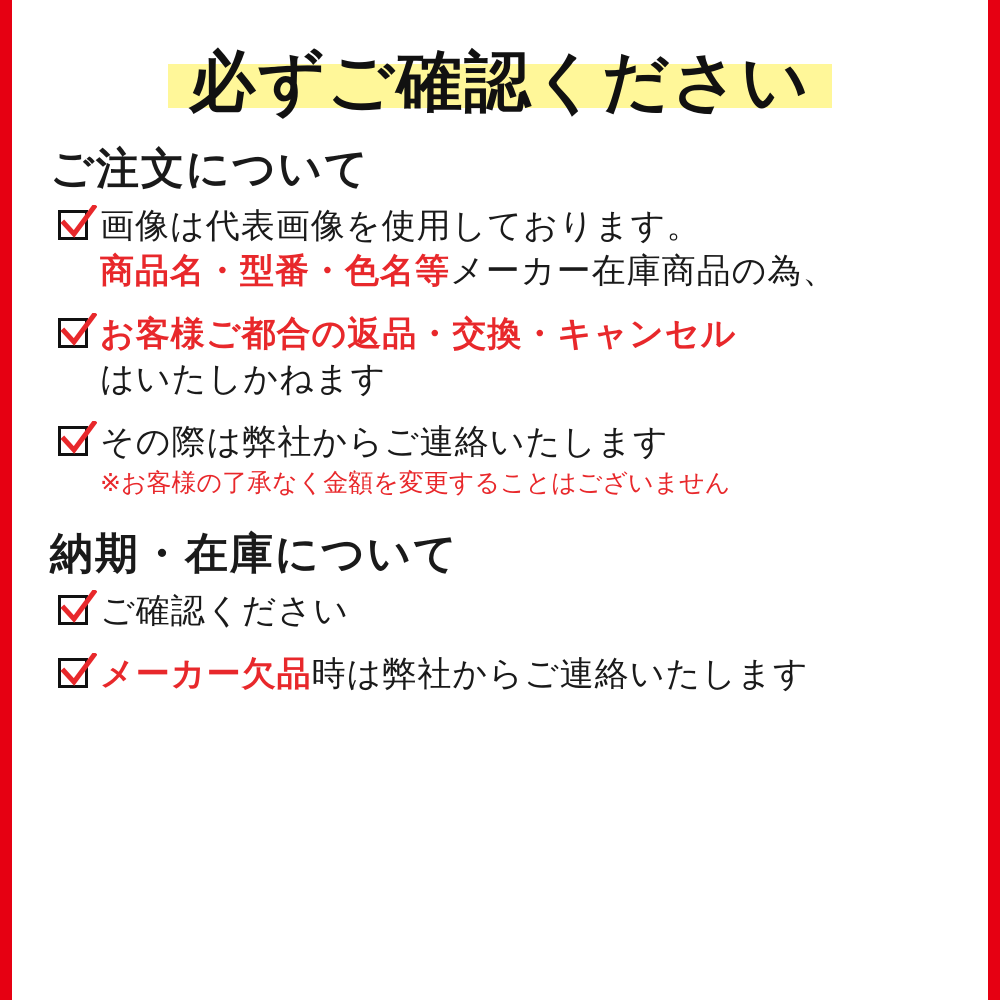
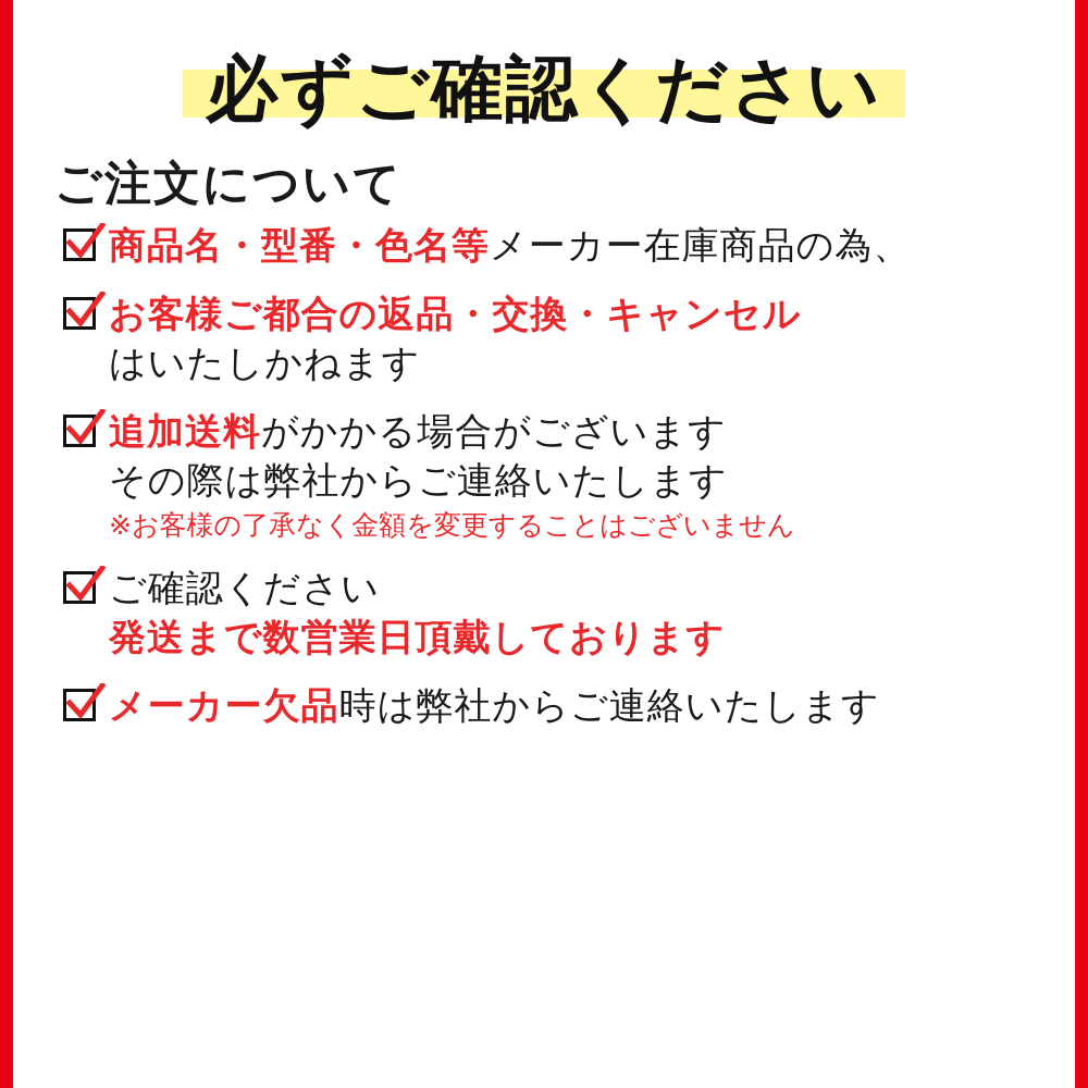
  必ずご確認ください
  ご注文について
- 画像は代表画像を使用しております。
  商品名・型番・色名等メーカー在庫商品の為、
  お客様ご都合の返品・交換・キャンセル
  はいたしかねます
+ 追加送料がかかる場合がございます
  その際は弊社からご連絡いたします
  ※お客様の了承なく金額を変更することはございません
- 納期・在庫について
  ご確認ください
+ 発送まで数営業日頂戴しております
  メーカー欠品時は弊社からご連絡いたします
